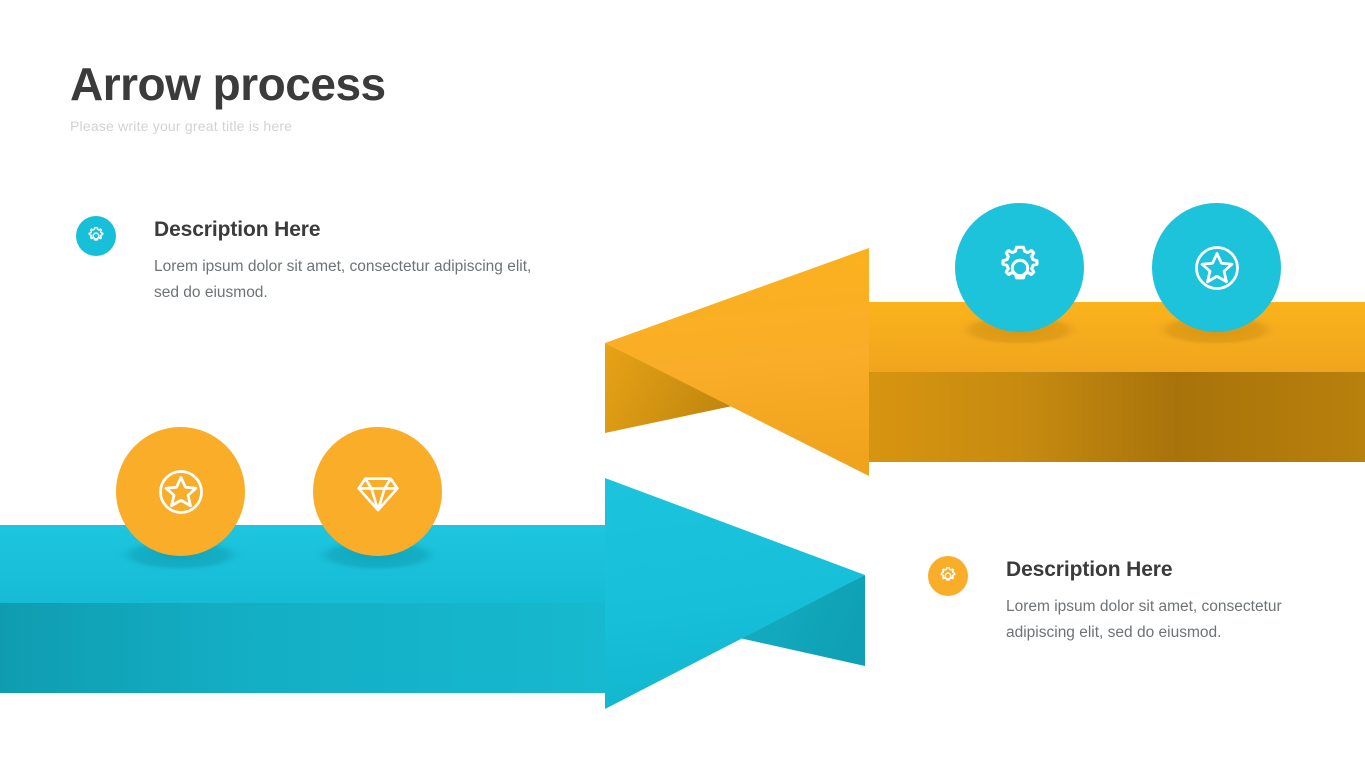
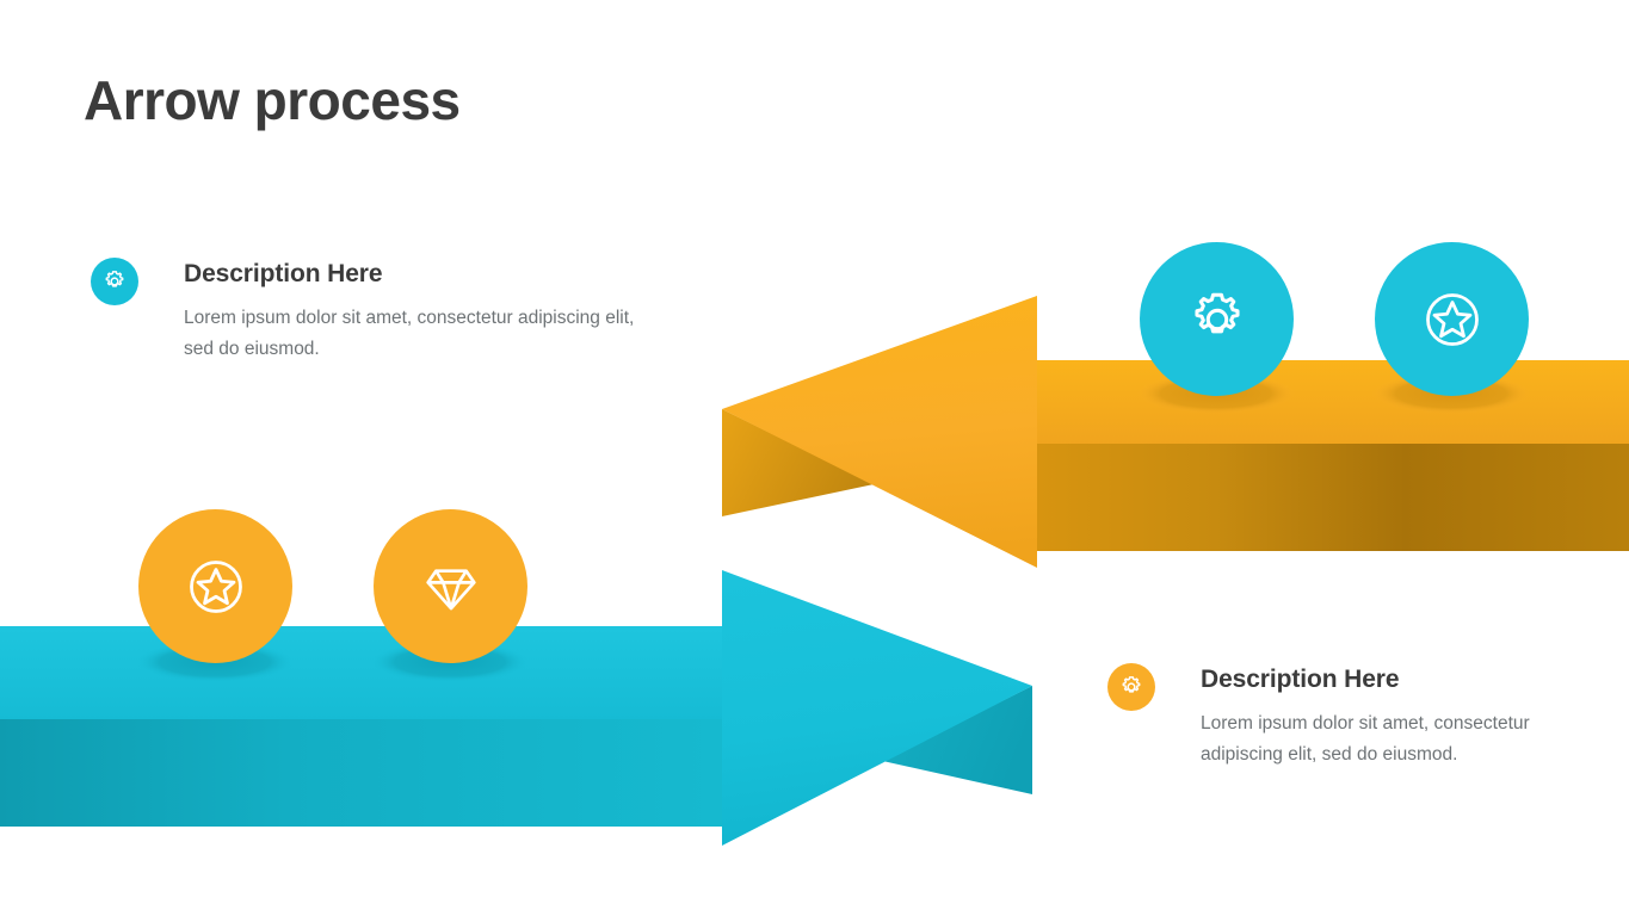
  Arrow process
- Please write your great title is here
  Description Here
  Lorem ipsum dolor sit amet, consectetur adipiscing elit, sed do eiusmod.
  Description Here
  Lorem ipsum dolor sit amet, consectetur adipiscing elit, sed do eiusmod.
